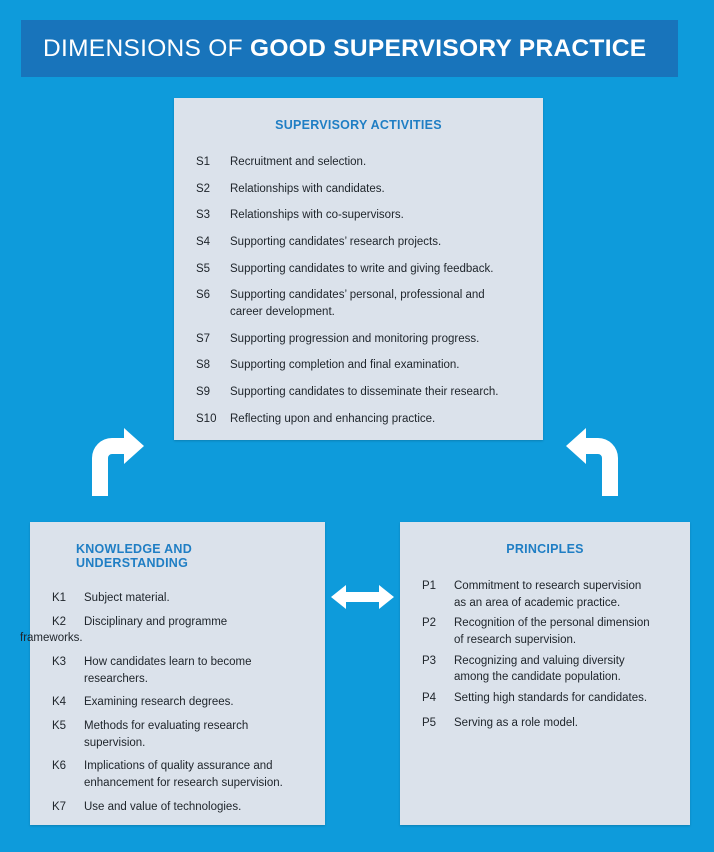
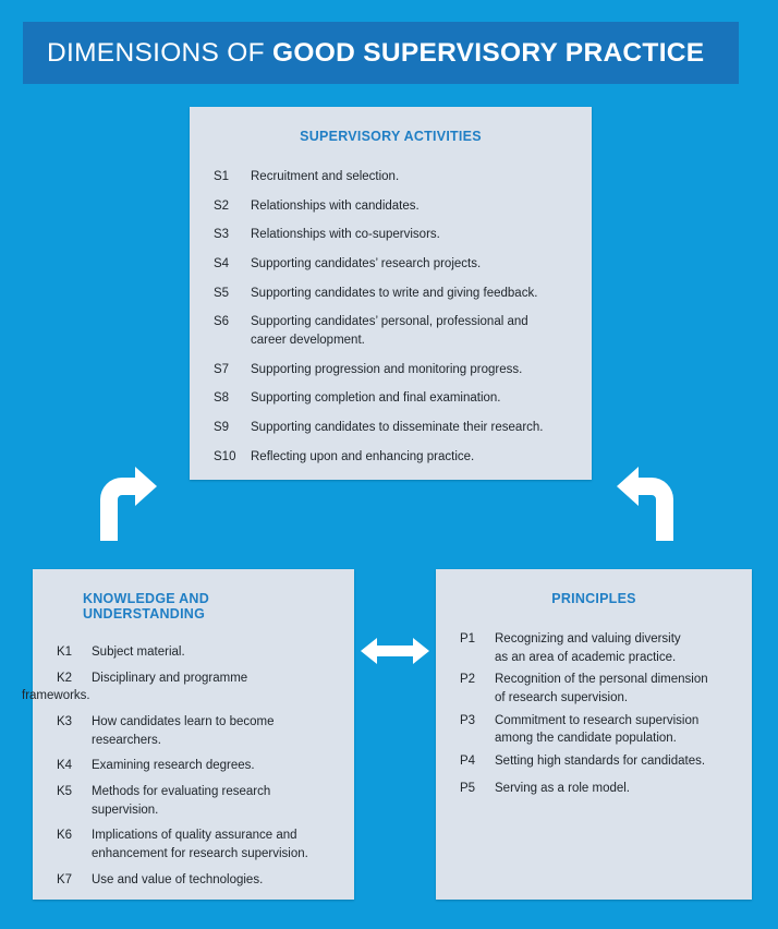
  DIMENSIONS OF GOOD SUPERVISORY PRACTICE
  SUPERVISORY ACTIVITIES
  S1
  Recruitment and selection.
  S2
  Relationships with candidates.
  S3
  Relationships with co-supervisors.
  S4
  Supporting candidates’ research projects.
  S5
  Supporting candidates to write and giving feedback.
  S6
  Supporting candidates’ personal, professional and
  career development.
  S7
  Supporting progression and monitoring progress.
  S8
  Supporting completion and final examination.
  S9
  Supporting candidates to disseminate their research.
  S10
  Reflecting upon and enhancing practice.
  KNOWLEDGE AND UNDERSTANDING
  K1
  Subject material.
  K2 Disciplinary and programme
  frameworks.
  K3
  How candidates learn to become
  researchers.
  K4
  Examining research degrees.
  K5
  Methods for evaluating research
  supervision.
  K6
  Implications of quality assurance and
  enhancement for research supervision.
  K7
  Use and value of technologies.
  PRINCIPLES
  P1
- Commitment to research supervision
+ Recognizing and valuing diversity
  as an area of academic practice.
  P2
  Recognition of the personal dimension
  of research supervision.
  P3
- Recognizing and valuing diversity
+ Commitment to research supervision
  among the candidate population.
  P4
  Setting high standards for candidates.
  P5
  Serving as a role model.
